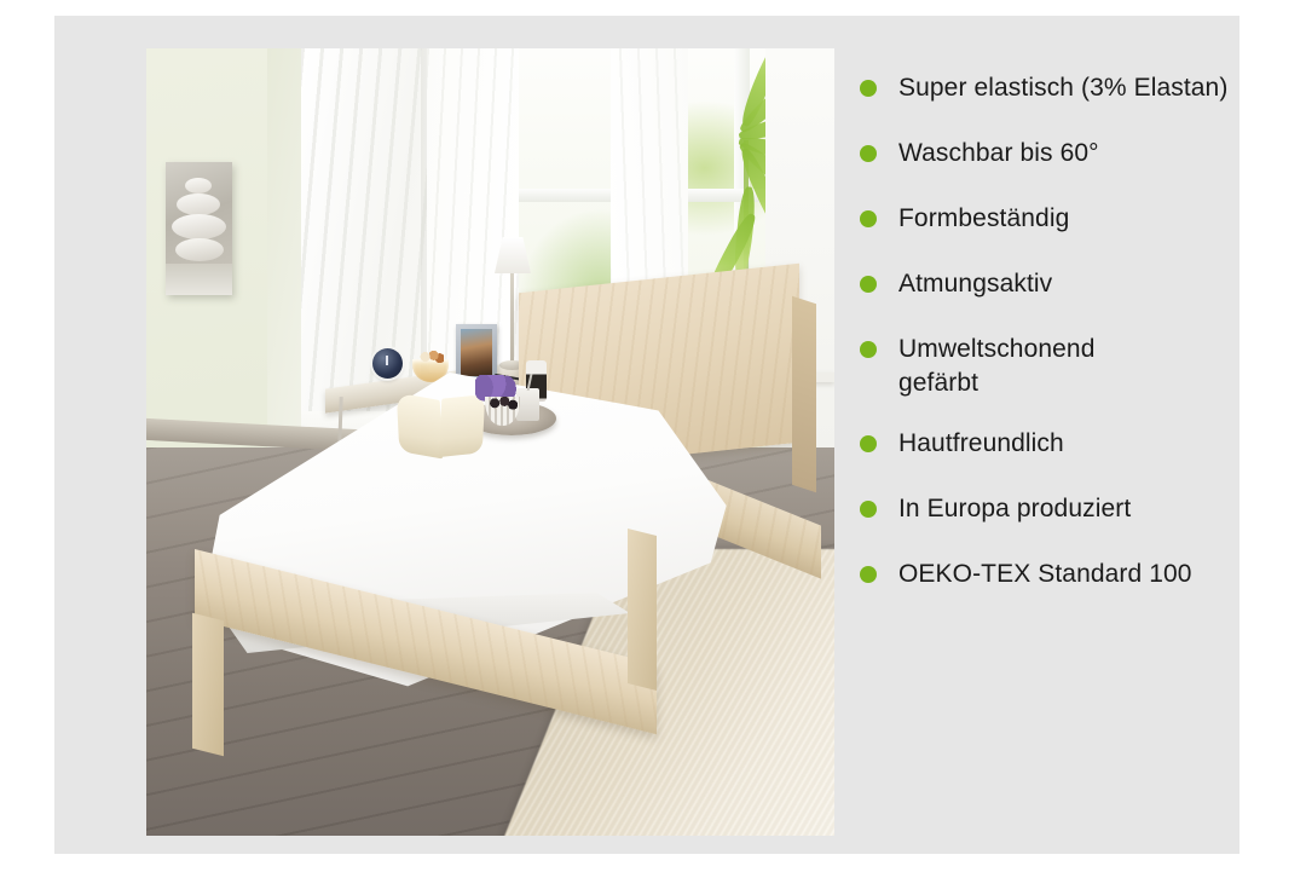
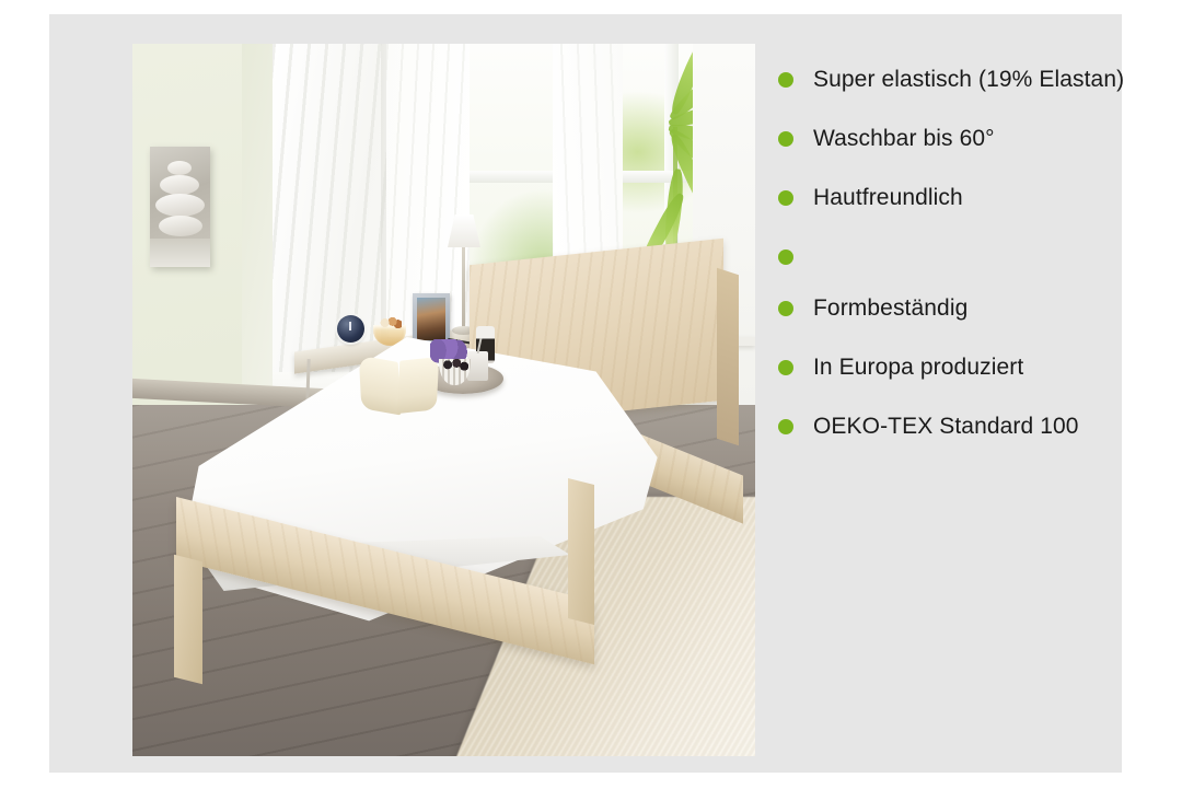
- Super elastisch (3% Elastan)
+ Super elastisch (19% Elastan)
  Waschbar bis 60°
- Formbeständig
+ Hautfreundlich
- Atmungsaktiv
- Umweltschonend
- gefärbt
- Hautfreundlich
+ Formbeständig
  In Europa produziert
  OEKO-TEX Standard 100
